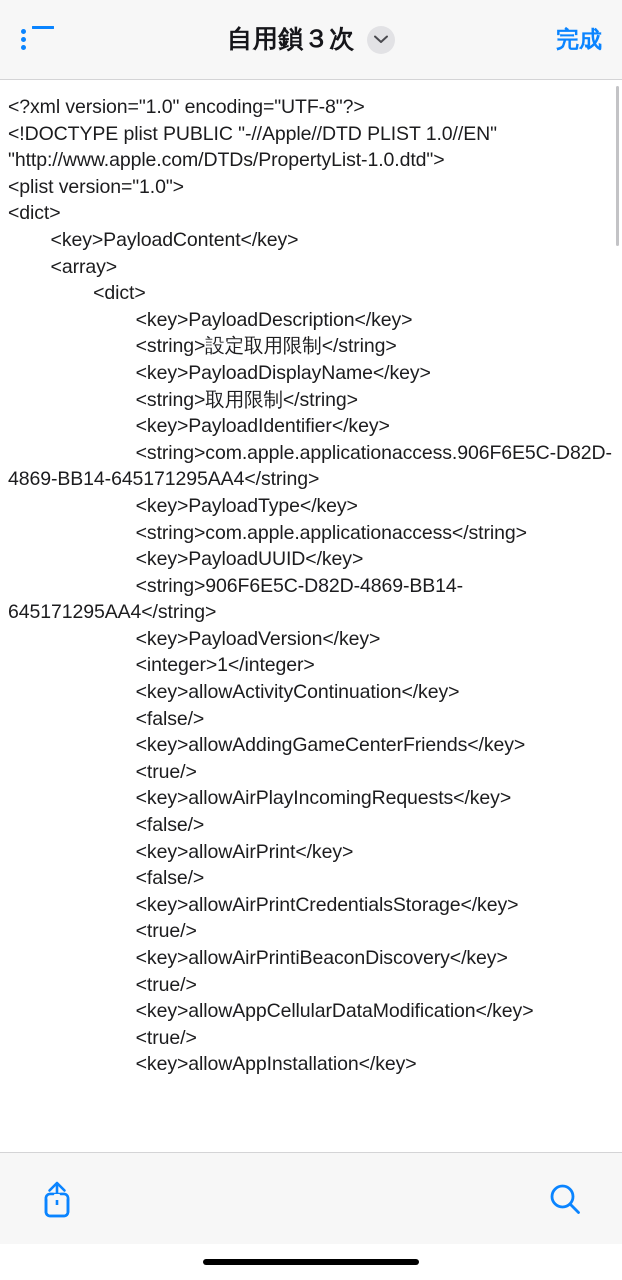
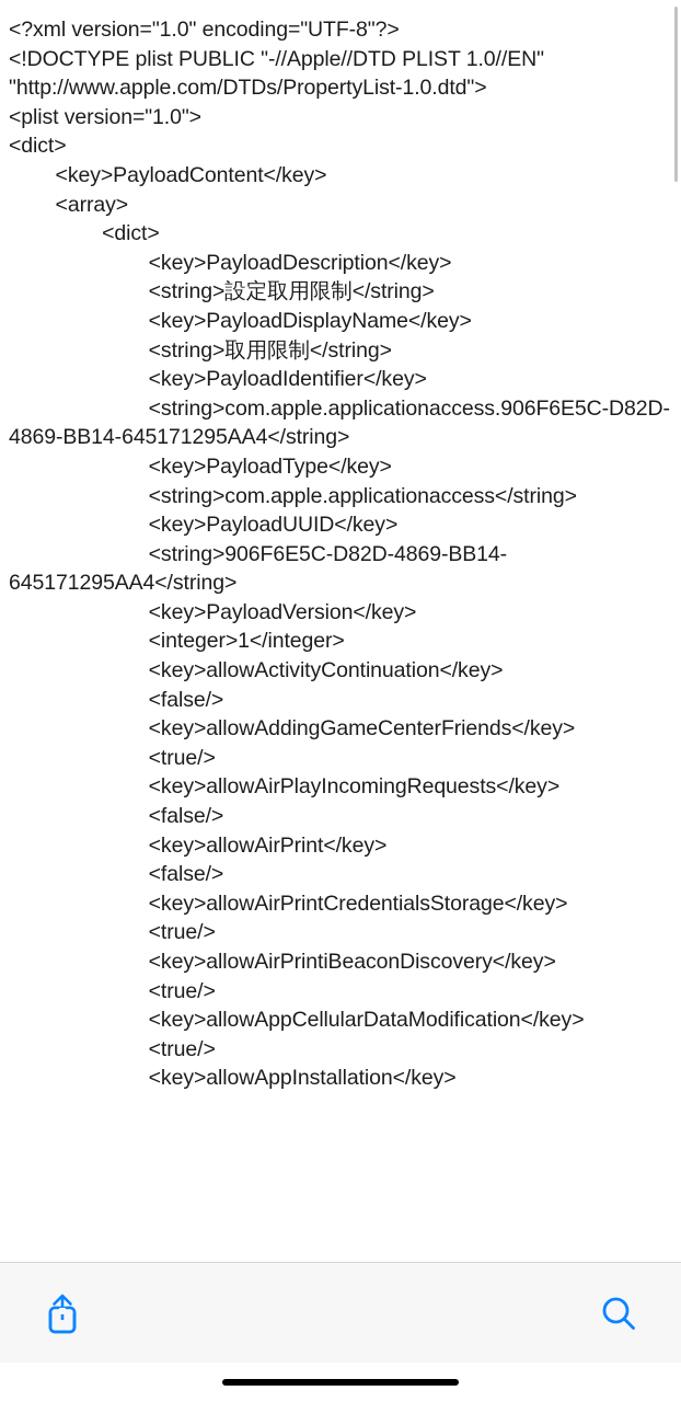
- 自用鎖３次
- 完成
  <?xml version="1.0" encoding="UTF-8"?>
  <!DOCTYPE plist PUBLIC "-//Apple//DTD PLIST 1.0//EN" "http://www.apple.com/DTDs/PropertyList-1.0.dtd">
  <plist version="1.0">
  <dict>
  <key>PayloadContent</key>
  <array>
  <dict>
  <key>PayloadDescription</key>
  <string>設定取用限制</string>
  <key>PayloadDisplayName</key>
  <string>取用限制</string>
  <key>PayloadIdentifier</key>
  <string>com.apple.applicationaccess.906F6E5C-D82D-4869-BB14-645171295AA4</string>
  <key>PayloadType</key>
  <string>com.apple.applicationaccess</string>
  <key>PayloadUUID</key>
  <string>906F6E5C-D82D-4869-BB14-645171295AA4</string>
  <key>PayloadVersion</key>
  <integer>1</integer>
  <key>allowActivityContinuation</key>
  <false/>
  <key>allowAddingGameCenterFriends</key>
  <true/>
  <key>allowAirPlayIncomingRequests</key>
  <false/>
  <key>allowAirPrint</key>
  <false/>
  <key>allowAirPrintCredentialsStorage</key>
  <true/>
  <key>allowAirPrintiBeaconDiscovery</key>
  <true/>
  <key>allowAppCellularDataModification</key>
  <true/>
  <key>allowAppInstallation</key>
